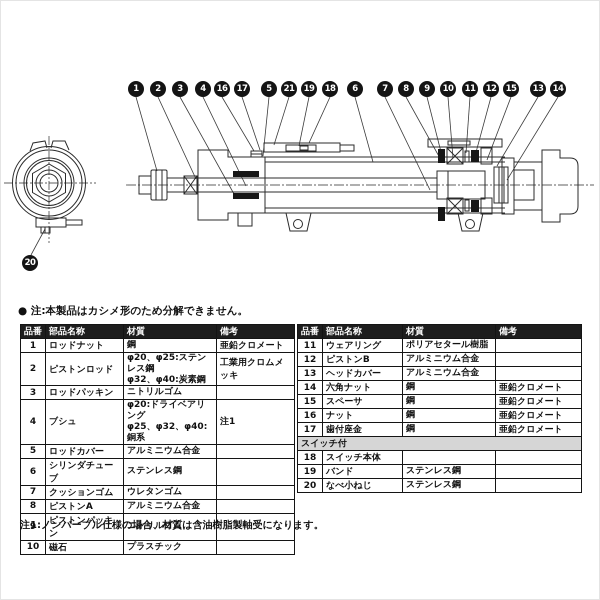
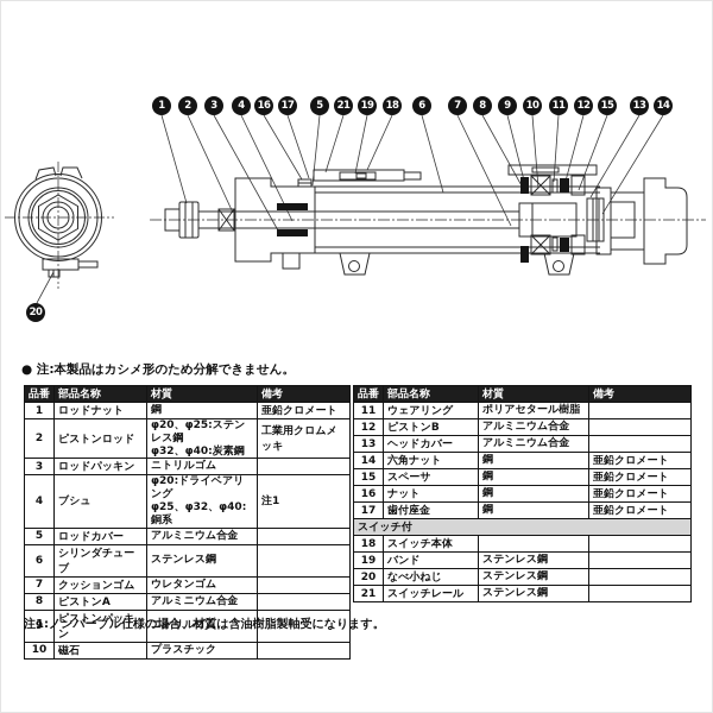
  1
  2
  3
  4
  16
  17
  5
  21
  19
  18
  6
  7
  8
  9
  10
  11
  12
  15
  13
  14
  20
  ● 注:本製品はカシメ形のため分解できません。
  品番	部品名称	材質	備考
  1	ロッドナット	鋼	亜鉛クロメート
  2	ピストンロッド	φ20、φ25:ステンレス鋼 φ32、φ40:炭素鋼	工業用クロムメッキ
  3	ロッドパッキン	ニトリルゴム
  4	ブシュ	φ20:ドライベアリング φ25、φ32、φ40:銅系	注1
  5	ロッドカバー	アルミニウム合金
  6	シリンダチューブ	ステンレス鋼
  7	クッションゴム	ウレタンゴム
  8	ピストンA	アルミニウム合金
  9	ピストンパッキン	ニトリルゴム
  10	磁石	プラスチック
  品番	部品名称	材質	備考
  11	ウェアリング	ポリアセタール樹脂
  12	ピストンB	アルミニウム合金
  13	ヘッドカバー	アルミニウム合金
  14	六角ナット	鋼	亜鉛クロメート
  15	スペーサ	鋼	亜鉛クロメート
  16	ナット	鋼	亜鉛クロメート
  17	歯付座金	鋼	亜鉛クロメート
  スイッチ付
  18	スイッチ本体
  19	バンド	ステンレス鋼
  20	なべ小ねじ	ステンレス鋼
+ 21	スイッチレール	ステンレス鋼
  注1:ノンバーブル仕様の場合、材質は含油樹脂製軸受になります。
